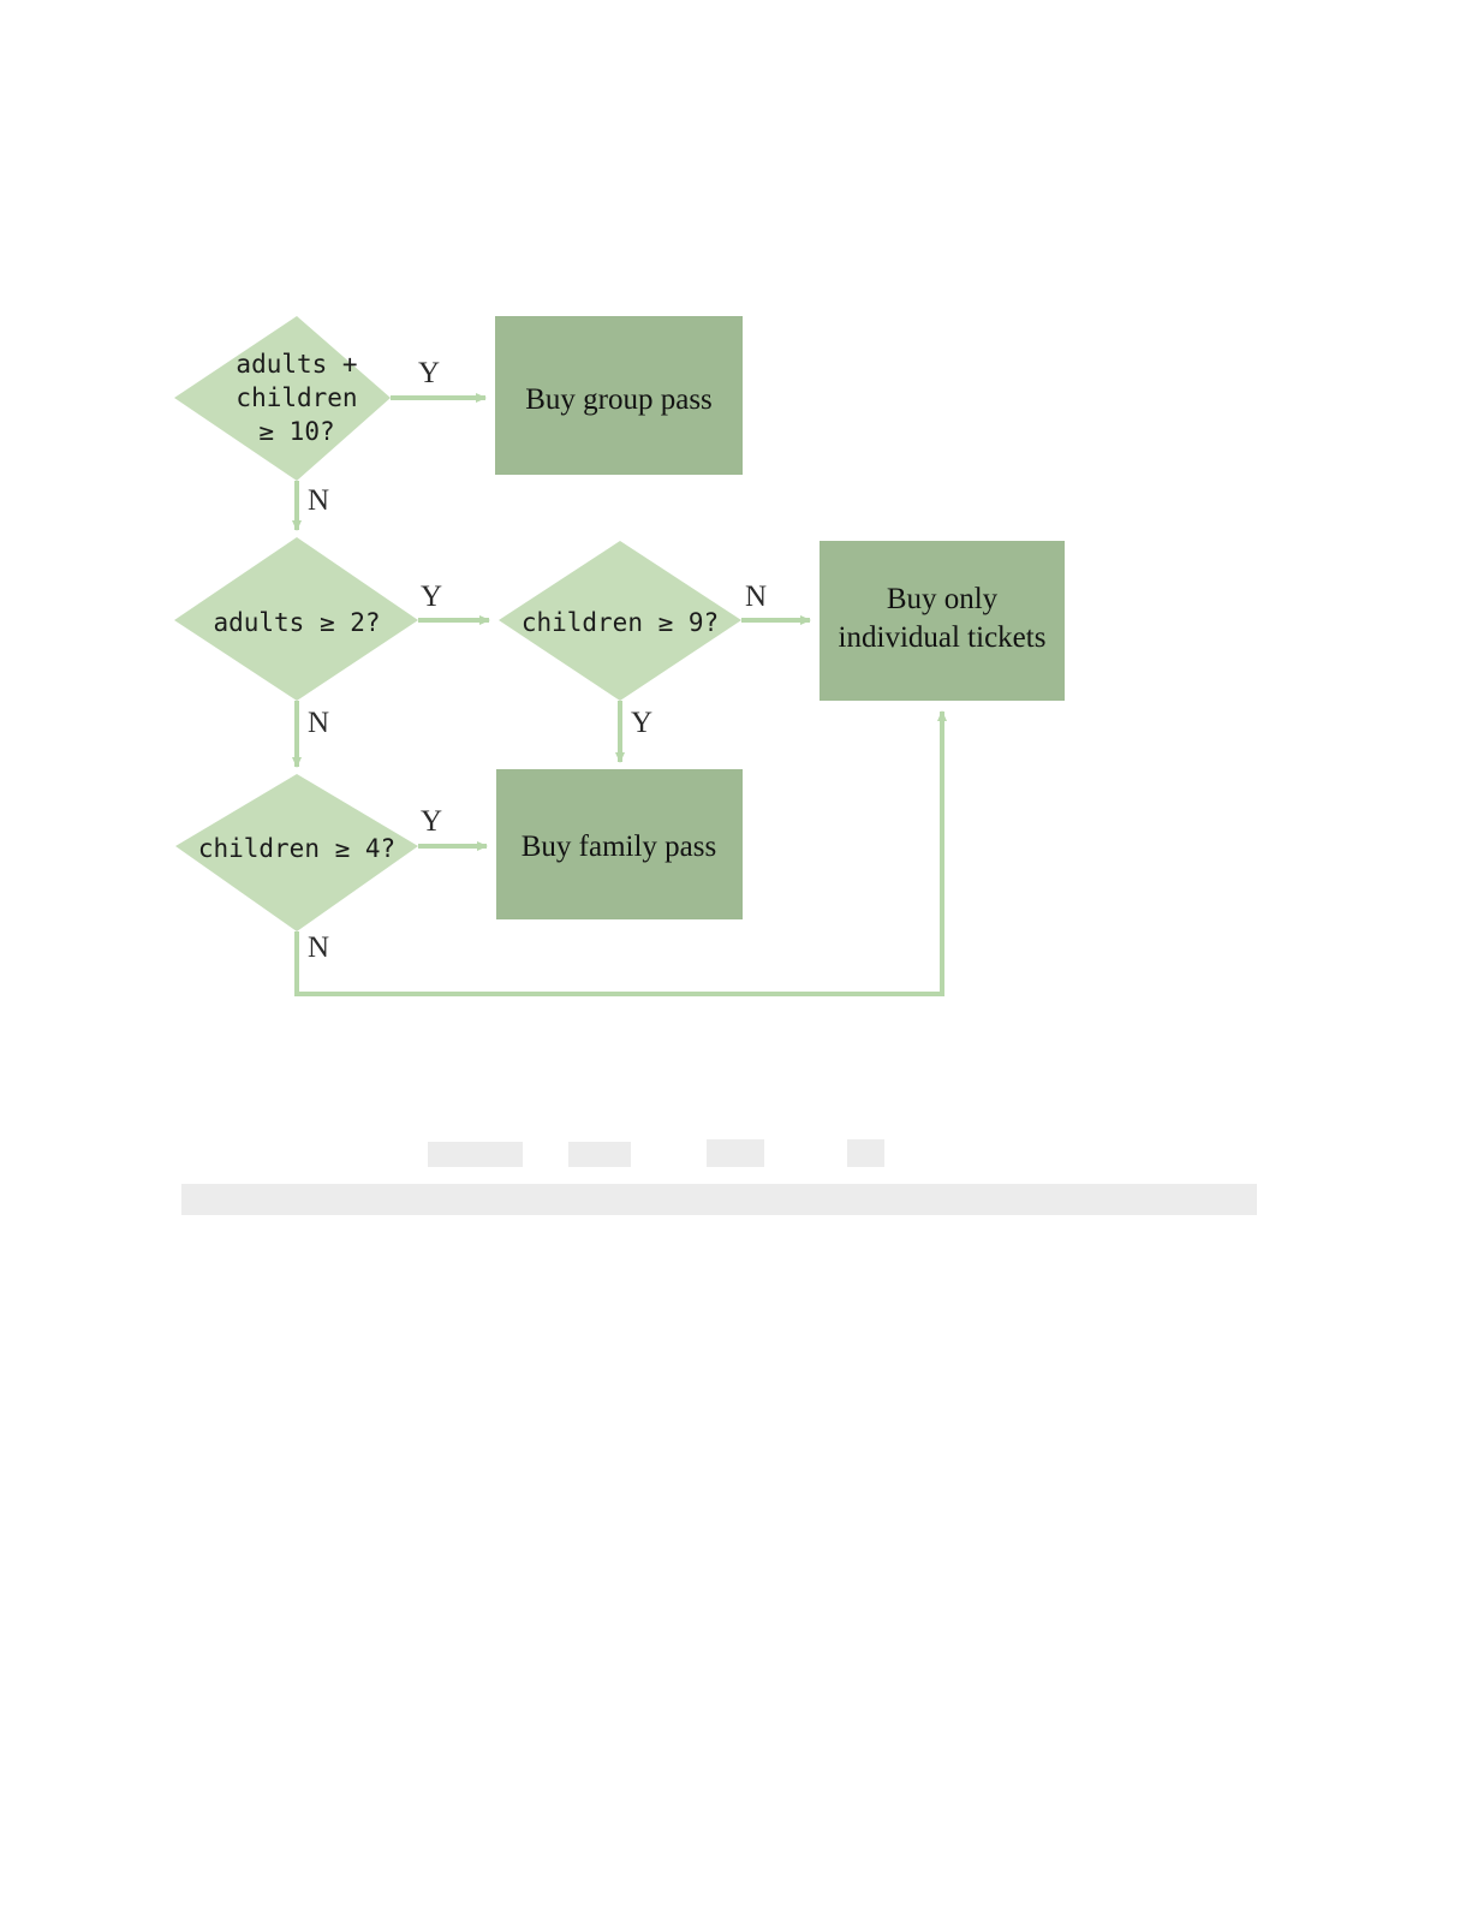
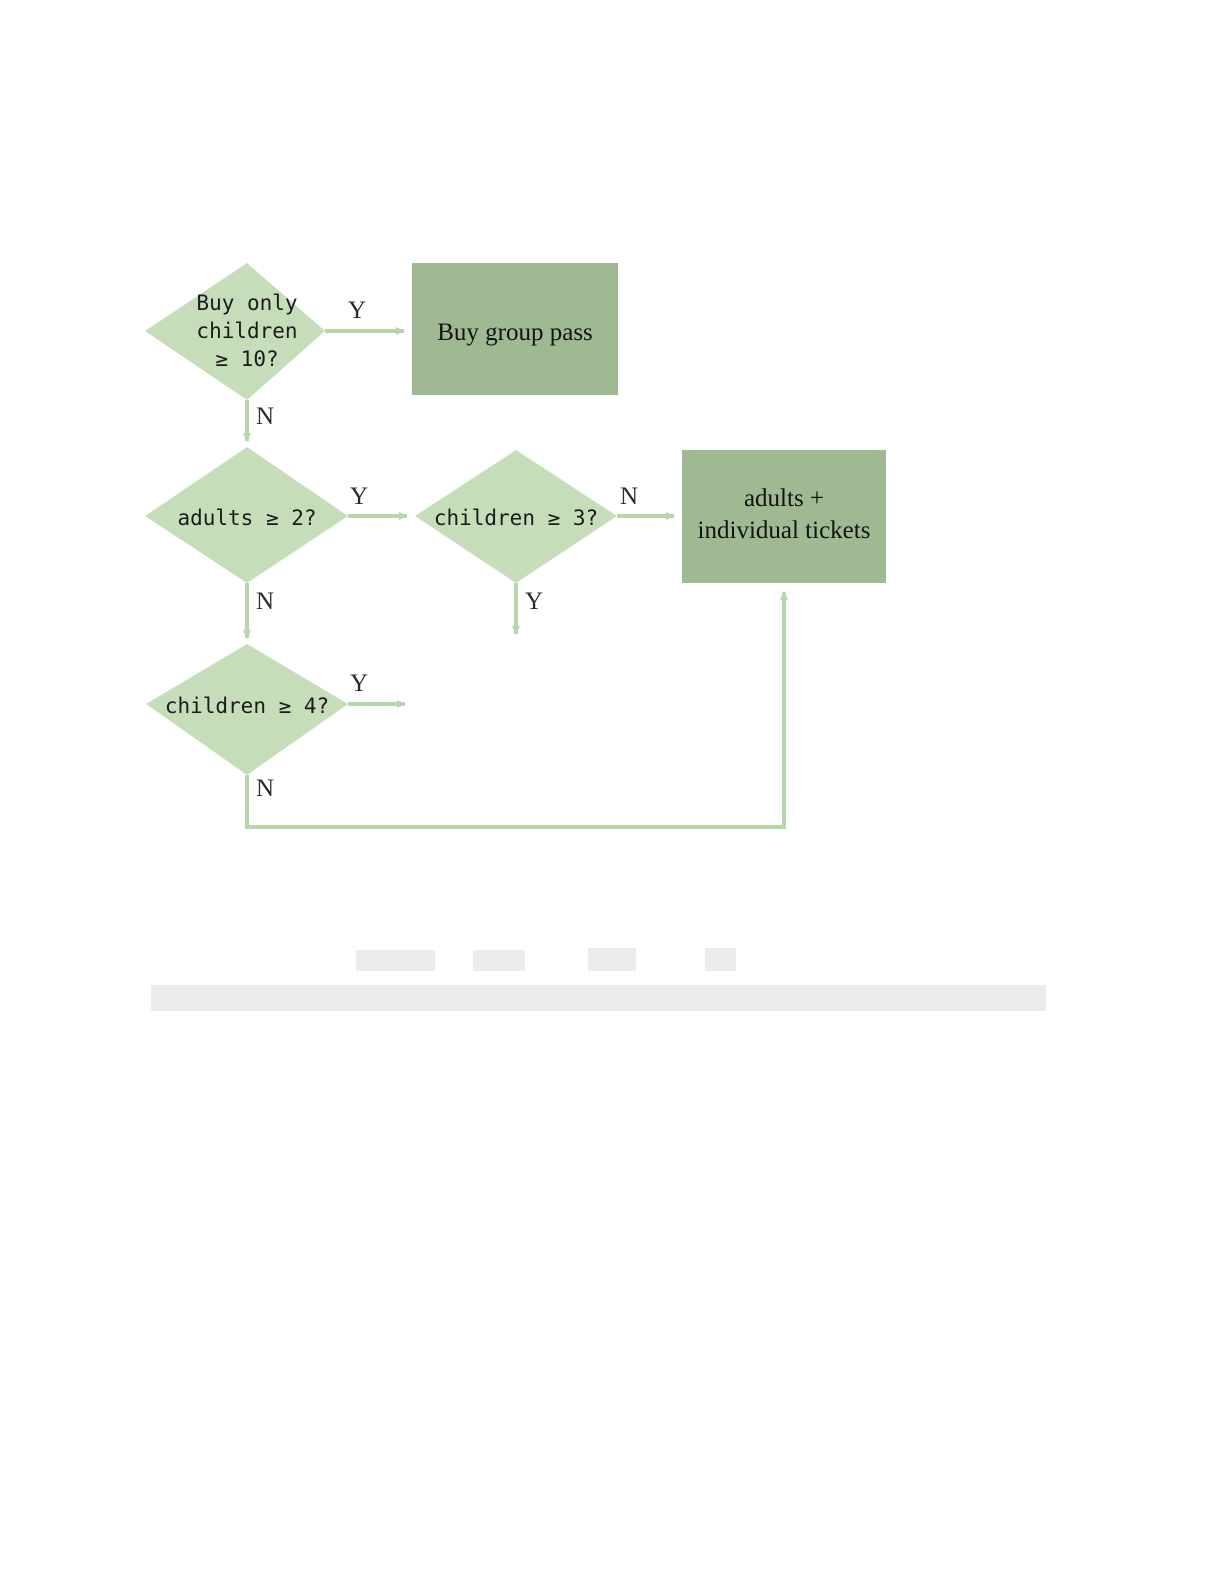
  Y
  N
  Y
  N
  N
  Y
  Y
  N
- adults +
+ Buy only
  children
  ≥ 10?
  Buy group pass
  adults ≥ 2?
- children ≥ 9?
+ children ≥ 3?
- Buy only
+ adults +
  individual tickets
  children ≥ 4?
- Buy family pass
